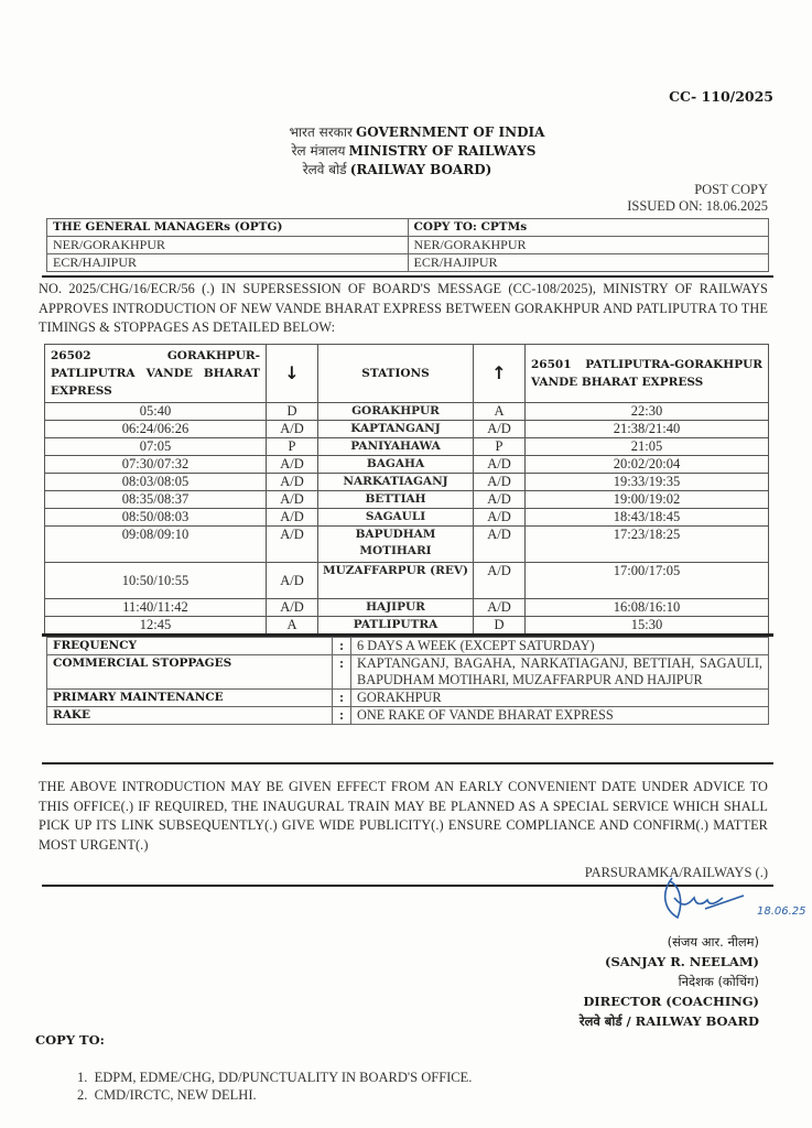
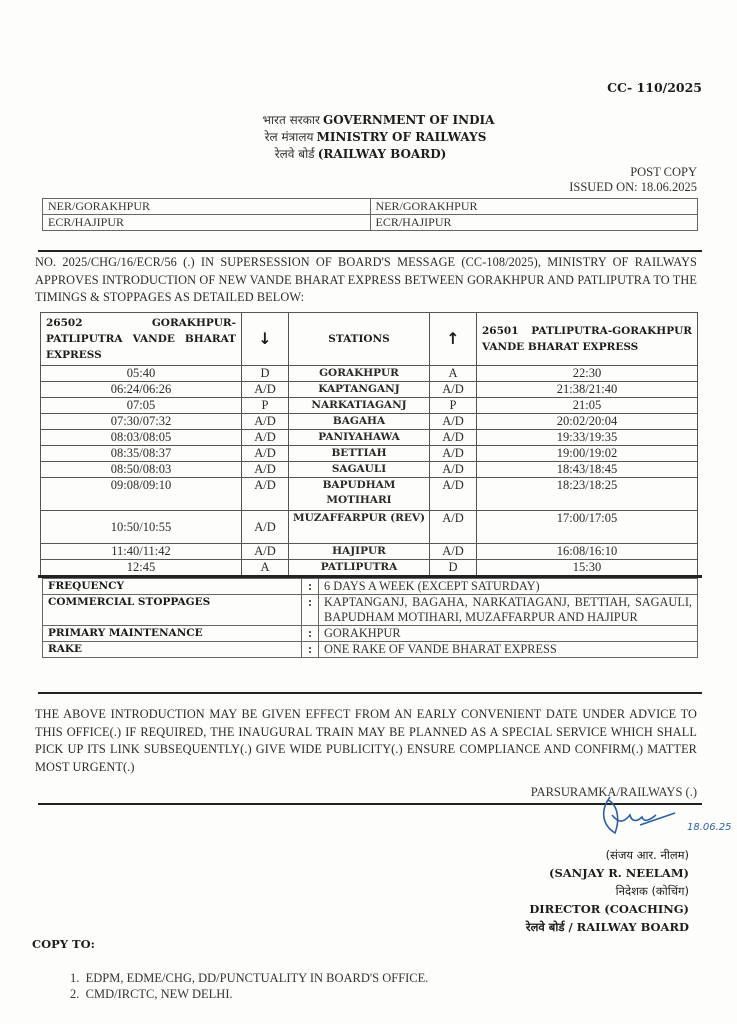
  CC- 110/2025
  भारत सरकार GOVERNMENT OF INDIA
  रेल मंत्रालय MINISTRY OF RAILWAYS
  रेलवे बोर्ड (RAILWAY BOARD)
  POST COPY
  ISSUED ON: 18.06.2025
- THE GENERAL MANAGERs (OPTG)	COPY TO: CPTMs
  NER/GORAKHPUR	NER/GORAKHPUR
  ECR/HAJIPUR	ECR/HAJIPUR
  NO. 2025/CHG/16/ECR/56 (.) IN SUPERSESSION OF BOARD'S MESSAGE (CC-108/2025), MINISTRY OF RAILWAYS APPROVES INTRODUCTION OF NEW VANDE BHARAT EXPRESS BETWEEN GORAKHPUR AND PATLIPUTRA TO THE TIMINGS & STOPPAGES AS DETAILED BELOW:
  26502 GORAKHPUR-PATLIPUTRA VANDE BHARAT EXPRESS	↓	STATIONS	↑	26501 PATLIPUTRA-GORAKHPUR VANDE BHARAT EXPRESS
  05:40	D	GORAKHPUR	A	22:30
  06:24/06:26	A/D	KAPTANGANJ	A/D	21:38/21:40
- 07:05	P	PANIYAHAWA	P	21:05
+ 07:05	P	NARKATIAGANJ	P	21:05
  07:30/07:32	A/D	BAGAHA	A/D	20:02/20:04
- 08:03/08:05	A/D	NARKATIAGANJ	A/D	19:33/19:35
+ 08:03/08:05	A/D	PANIYAHAWA	A/D	19:33/19:35
  08:35/08:37	A/D	BETTIAH	A/D	19:00/19:02
  08:50/08:03	A/D	SAGAULI	A/D	18:43/18:45
- 09:08/09:10	A/D	BAPUDHAM MOTIHARI	A/D	17:23/18:25
+ 09:08/09:10	A/D	BAPUDHAM MOTIHARI	A/D	18:23/18:25
  10:50/10:55	A/D	MUZAFFARPUR (REV)	A/D	17:00/17:05
  11:40/11:42	A/D	HAJIPUR	A/D	16:08/16:10
  12:45	A	PATLIPUTRA	D	15:30
  FREQUENCY	:	6 DAYS A WEEK (EXCEPT SATURDAY)
  COMMERCIAL STOPPAGES	:	KAPTANGANJ, BAGAHA, NARKATIAGANJ, BETTIAH, SAGAULI, BAPUDHAM MOTIHARI, MUZAFFARPUR AND HAJIPUR
  PRIMARY MAINTENANCE	:	GORAKHPUR
  RAKE	:	ONE RAKE OF VANDE BHARAT EXPRESS
  THE ABOVE INTRODUCTION MAY BE GIVEN EFFECT FROM AN EARLY CONVENIENT DATE UNDER ADVICE TO THIS OFFICE(.) IF REQUIRED, THE INAUGURAL TRAIN MAY BE PLANNED AS A SPECIAL SERVICE WHICH SHALL PICK UP ITS LINK SUBSEQUENTLY(.) GIVE WIDE PUBLICITY(.) ENSURE COMPLIANCE AND CONFIRM(.) MATTER MOST URGENT(.)
  PARSURAMKA/RAILWAYS (.)
  18.06.25
  (संजय आर. नीलम)
  (SANJAY R. NEELAM)
  निदेशक (कोचिंग)
  DIRECTOR (COACHING)
  रेलवे बोर्ड / RAILWAY BOARD
  COPY TO:
  1. EDPM, EDME/CHG, DD/PUNCTUALITY IN BOARD'S OFFICE.
  2. CMD/IRCTC, NEW DELHI.
